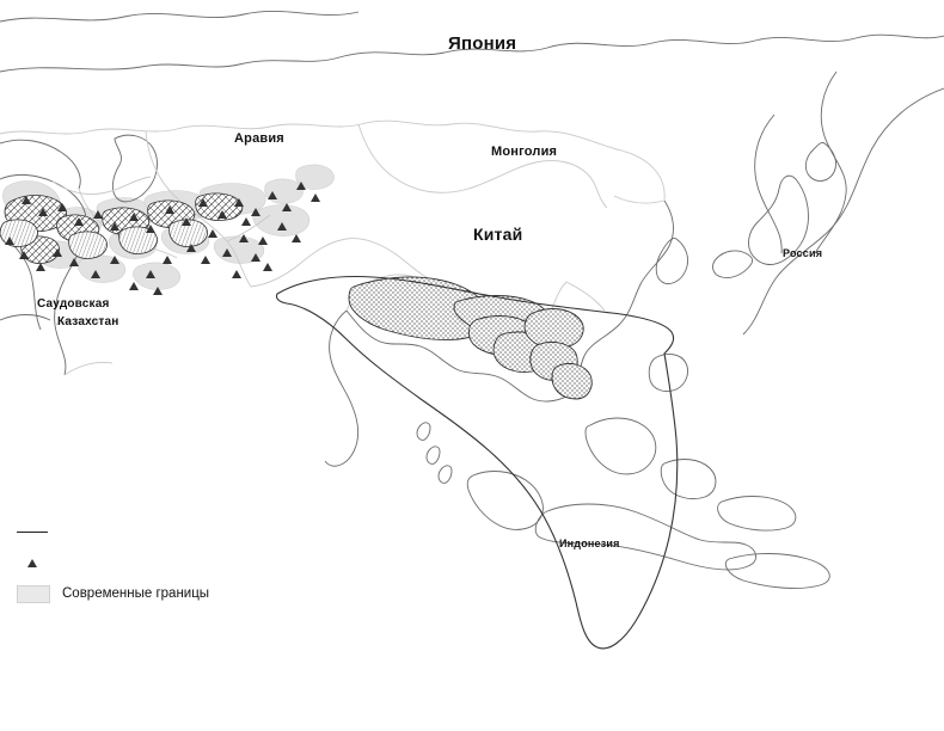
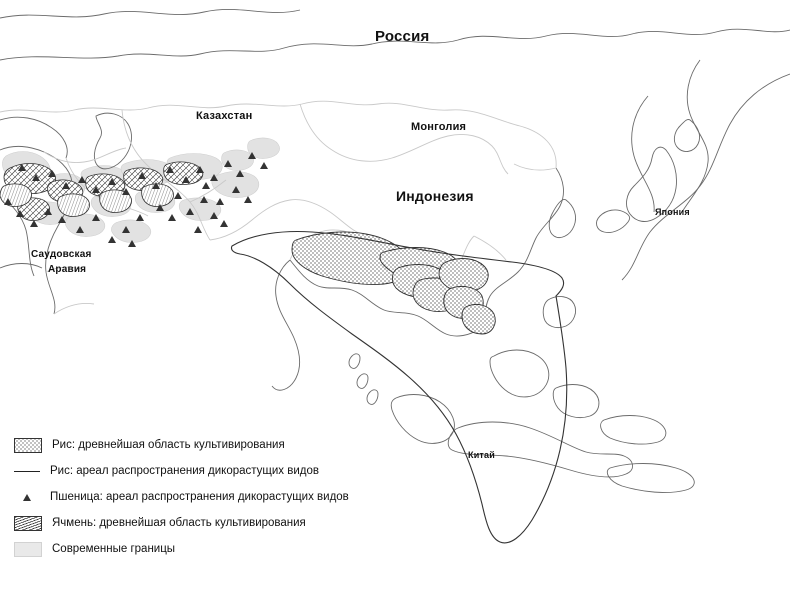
- Япония
+ Россия
- Аравия
+ Казахстан
  Монголия
- Китай
+ Индонезия
- Россия
+ Япония
  Саудовская
- Казахстан
+ Аравия
- Индонезия
+ Китай
+ Рис: древнейшая область культивирования
+ Рис: ареал распространения дикорастущих видов
+ Пшеница: ареал распространения дикорастущих видов
+ Ячмень: древнейшая область культивирования
  Современные границы
